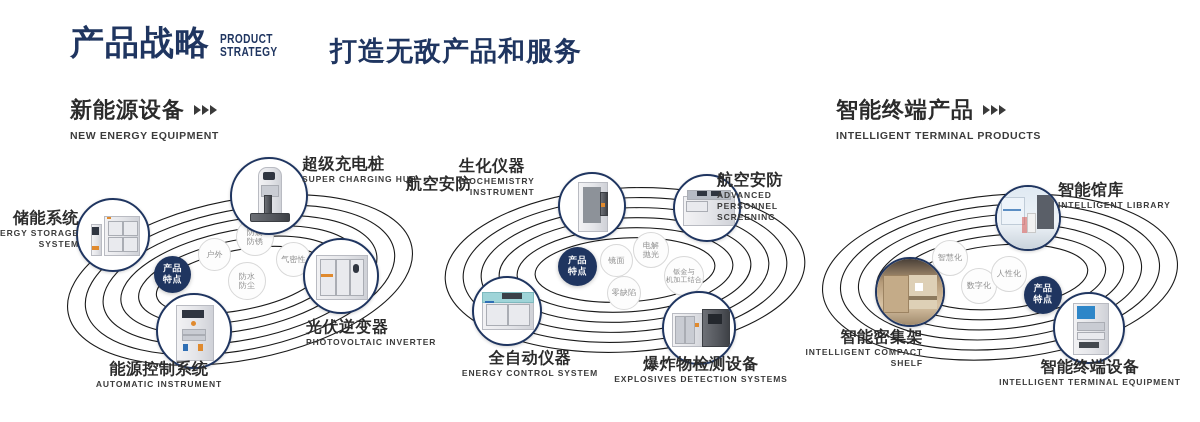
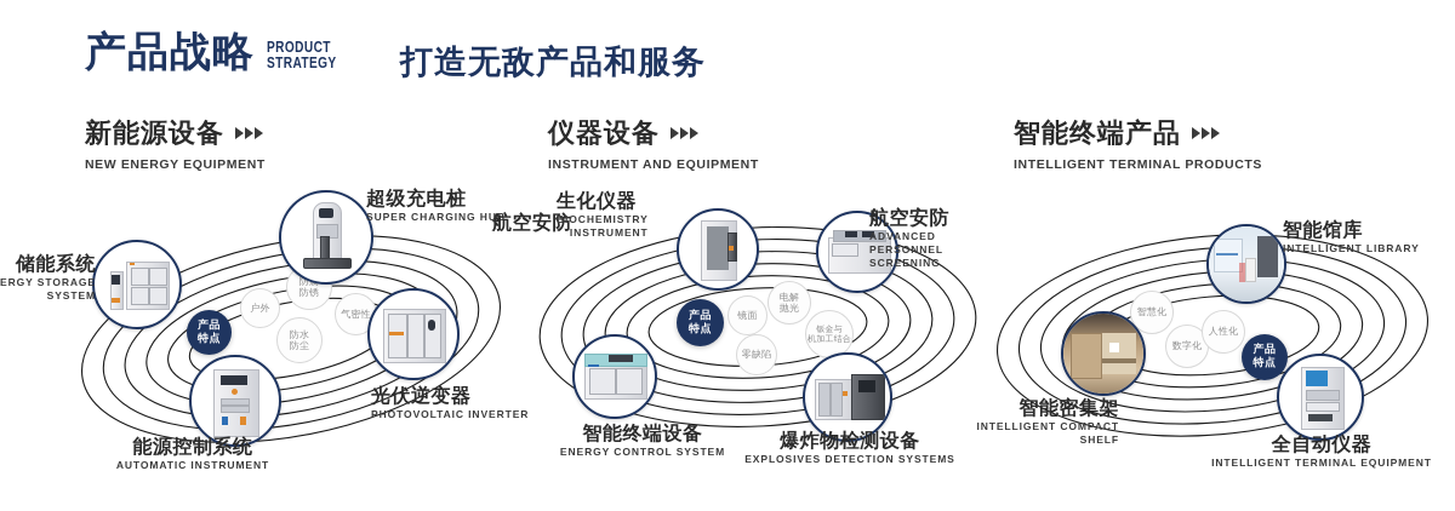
  产品战略
  PRODUCT
  STRATEGY
  打造无敌产品和服务
  新能源设备
  NEW ENERGY EQUIPMENT
+ 仪器设备
+ INSTRUMENT AND EQUIPMENT
  智能终端产品
  INTELLIGENT TERMINAL PRODUCTS
  产品
  特点
  户外
  防锈
  防水
  防尘
  气密性
  储能系统
  ERGY STORAGE
  SYSTEM
  超级充电桩
  SUPER CHARGING HUB
  光伏逆变器
  PHOTOVOLTAIC INVERTER
  能源控制系统
  AUTOMATIC INSTRUMENT
  产品
  特点
  镜面
  电解
  抛光
  零缺陷
  钣金与
  机加工结合
  航空安防
  生化仪器
  BIOCHEMISTRY
  INSTRUMENT
  航空安防
  ADVANCED PERSONNEL
  SCREENING
- 全自动仪器
+ 智能终端设备
  ENERGY CONTROL SYSTEM
  爆炸物检测设备
  EXPLOSIVES DETECTION SYSTEMS
  智慧化
  数字化
  人性化
  产品
  特点
  智能馆库
  INTELLIGENT LIBRARY
  智能密集架
  INTELLIGENT COMPACT
  SHELF
- 智能终端设备
+ 全自动仪器
  INTELLIGENT TERMINAL EQUIPMENT
